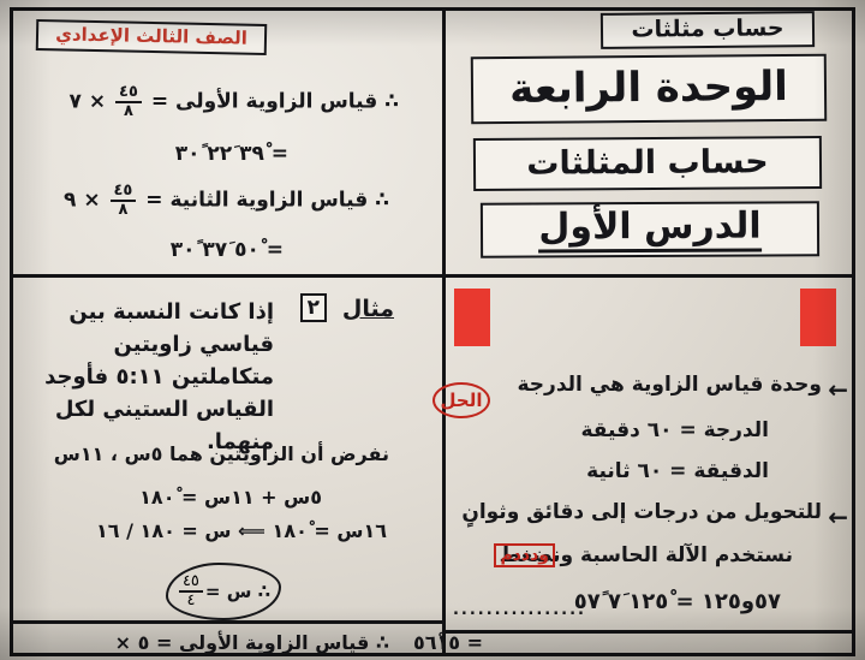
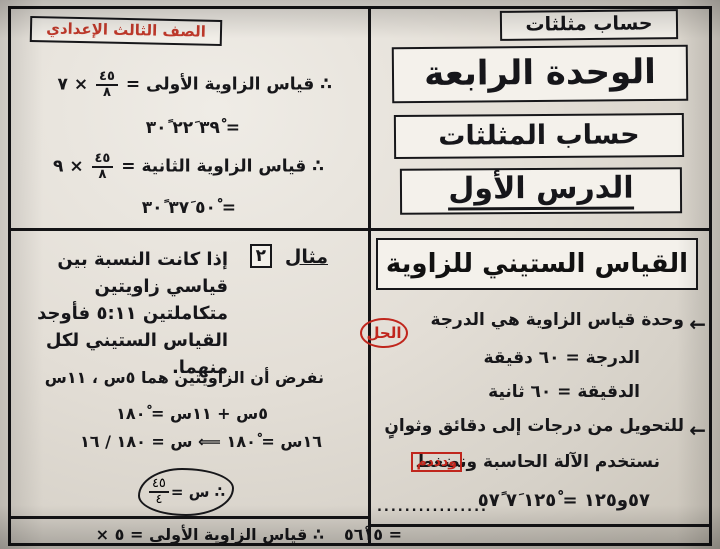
+ القياس الستيني للزاوية
